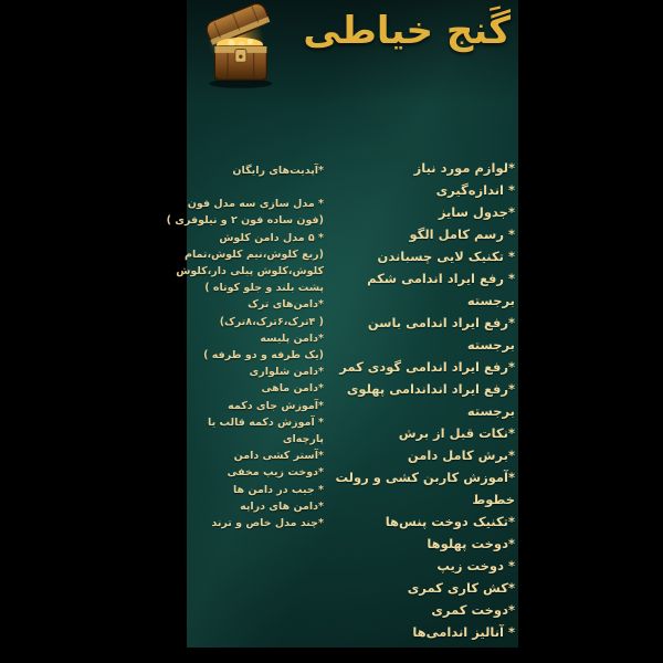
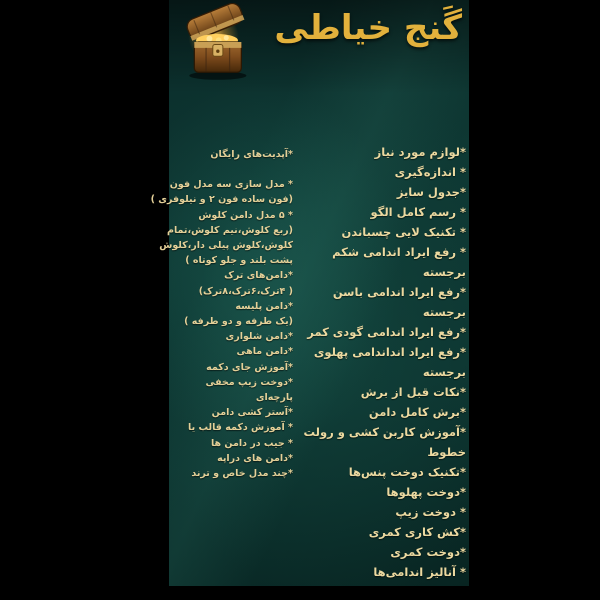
  گَنج خیاطی
  *آپدیت‌های رایگان
  * مدل سازی سه مدل فون
  (فون ساده فون ۲ و نیلوفری )
  * ۵ مدل دامن کلوش
  (ربع کلوش،نیم کلوش،تمام
  کلوش،کلوش پیلی دار،کلوش
  پشت بلند و جلو کوتاه )
  *دامن‌های ترک
  ( ۴ترک،۶ترک،۸ترک)
  *دامن پلیسه
  (یک طرفه و دو طرفه )
  *دامن شلواری
  *دامن ماهی
  *آموزش جای دکمه
- * آموزش دکمه قالب یا
+ *دوخت زیپ مخفی
  پارچه‌ای
  *آستر کشی دامن
- *دوخت زیپ مخفی
+ * آموزش دکمه قالب یا
  * جیب در دامن ها
  *دامن های دراپه
  *چند مدل خاص و ترند
  *لوازم مورد نیاز
  * اندازه‌گیری
  *جدول سایز
  * رسم کامل الگو
  * تکنیک لایی چسباندن
  * رفع ایراد اندامی شکم
  برجسته
  *رفع ایراد اندامی باسن
  برجسته
  *رفع ایراد اندامی گودی کمر
  *رفع ایراد انداندامی پهلوی
  برجسته
  *نکات قبل از برش
  *برش کامل دامن
  *آموزش کاربن کشی و رولت
  خطوط
  *تکنیک دوخت پنس‌ها
  *دوخت پهلوها
  * دوخت زیپ
  *کش کاری کمری
  *دوخت کمری
  * آنالیز اندامی‌ها
